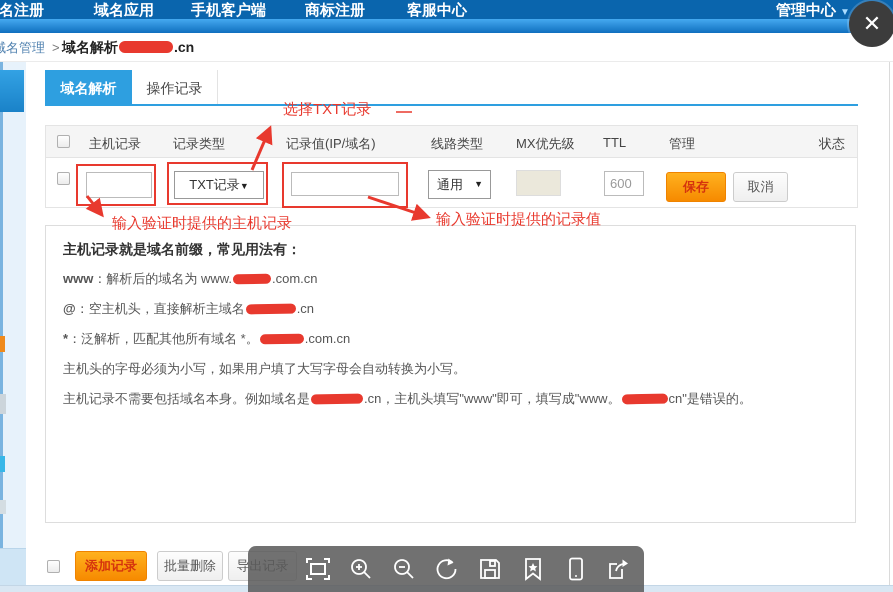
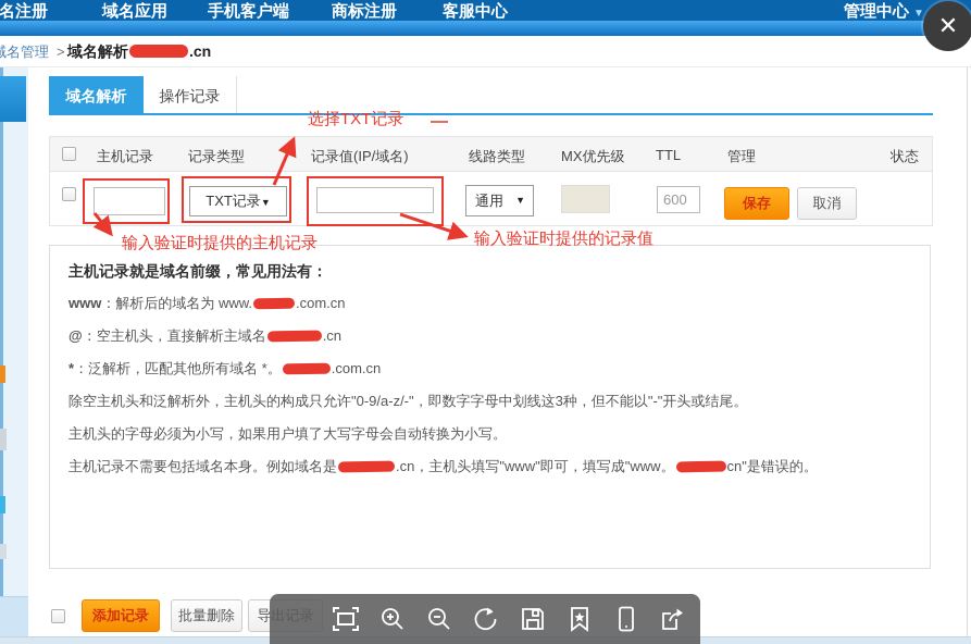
  名注册
  域名应用
  手机客户端
  商标注册
  客服中心
  管理中心 ▼
  ✕
  名管理
  >
  域名解析 .cn
  域名解析
  操作记录
  主机记录
  记录类型
  记录值(IP/域名)
  线路类型
  MX优先级
  TTL
  管理
  状态
  TXT记录▼
  通用
  ▼
  600
  保存
  取消
  选择TXT记录
  输入验证时提供的主机记录
  输入验证时提供的记录值
  主机记录就是域名前缀，常见用法有：
  www：解析后的域名为 www. .com.cn
  @：空主机头，直接解析主域名 .cn
  *：泛解析，匹配其他所有域名 *。 .com.cn
+ 除空主机头和泛解析外，主机头的构成只允许"0-9/a-z/-"，即数字字母中划线这3种，但不能以"-"开头或结尾。
  主机头的字母必须为小写，如果用户填了大写字母会自动转换为小写。
  主机记录不需要包括域名本身。例如域名是 .cn，主机头填写"www"即可，填写成"www。 cn"是错误的。
  添加记录
  批量删除
  导出记录
